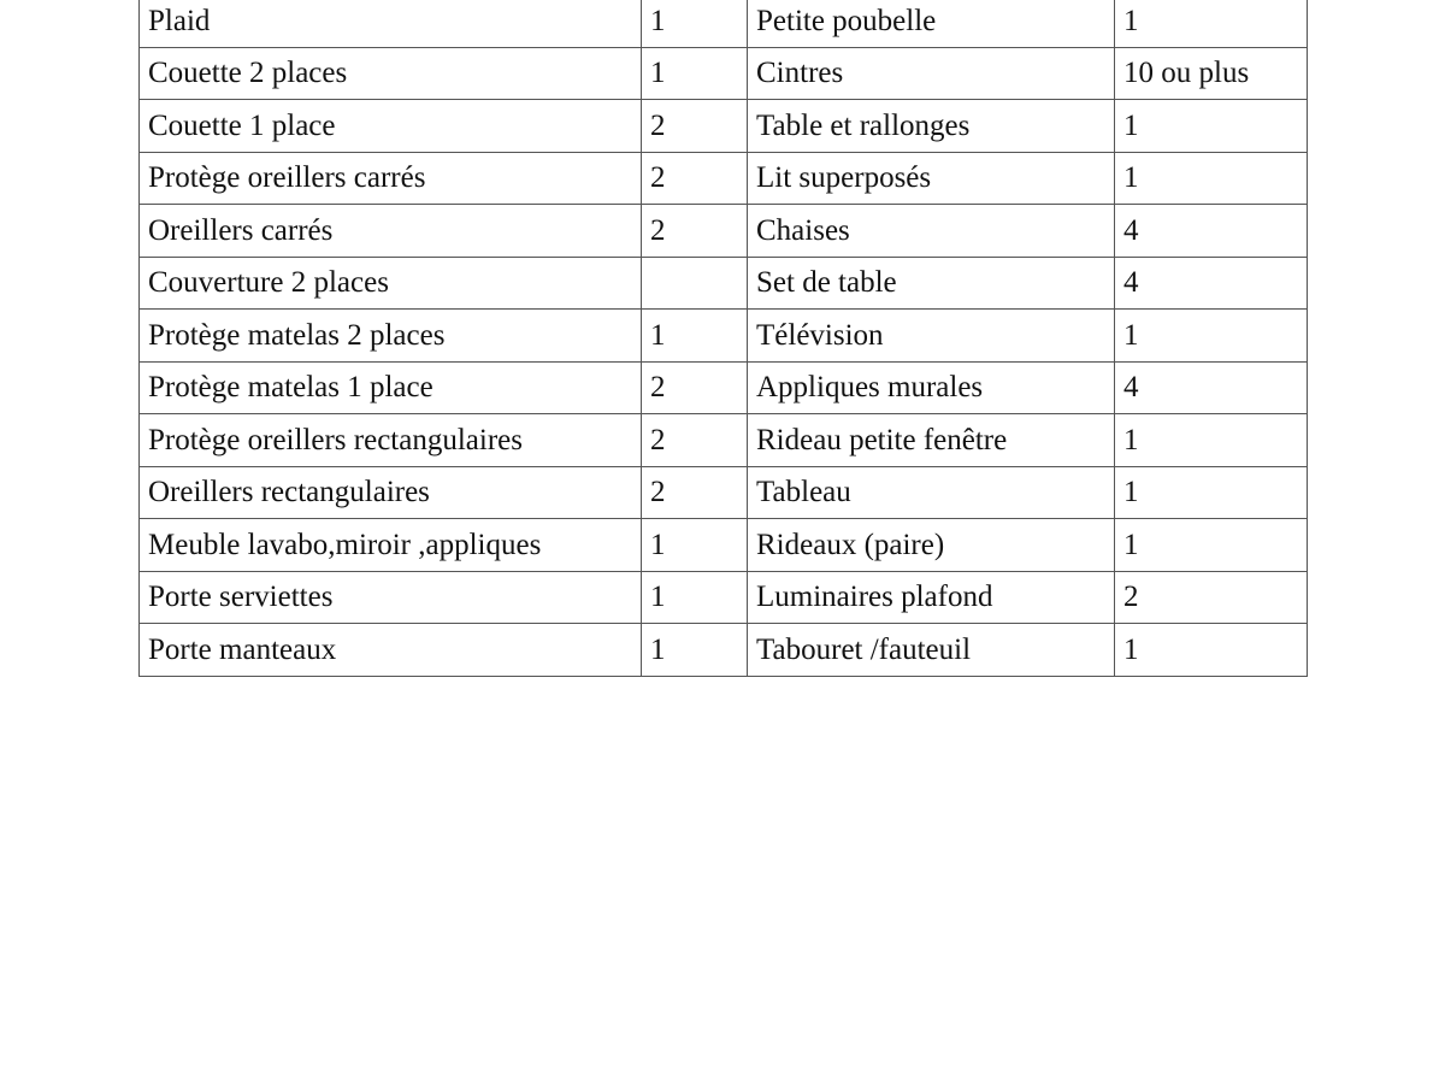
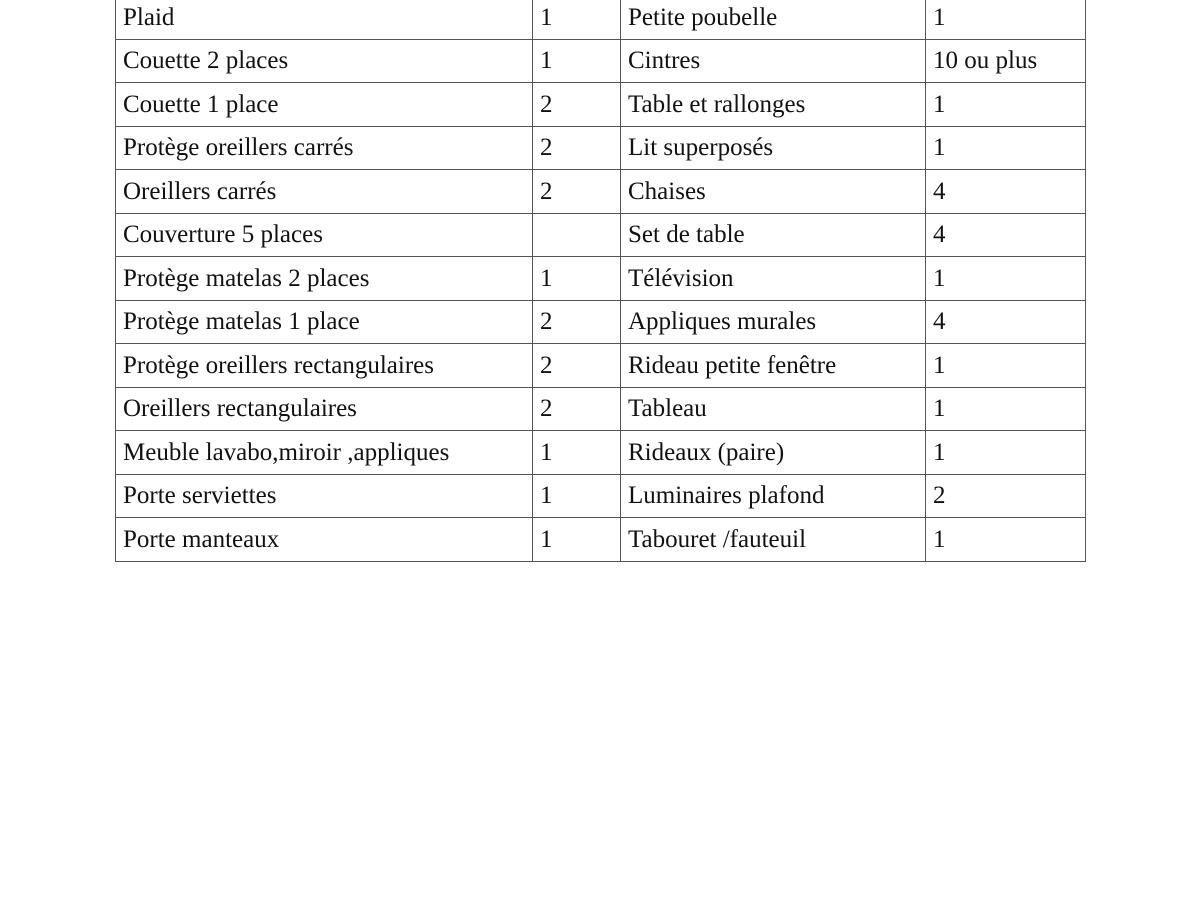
  Plaid	1	Petite poubelle	1
  Couette 2 places	1	Cintres	10 ou plus
  Couette 1 place	2	Table et rallonges	1
  Protège oreillers carrés	2	Lit superposés	1
  Oreillers carrés	2	Chaises	4
- Couverture 2 places		Set de table	4
+ Couverture 5 places		Set de table	4
  Protège matelas 2 places	1	Télévision	1
  Protège matelas 1 place	2	Appliques murales	4
  Protège oreillers rectangulaires	2	Rideau petite fenêtre	1
  Oreillers rectangulaires	2	Tableau	1
  Meuble lavabo,miroir ,appliques	1	Rideaux (paire)	1
  Porte serviettes	1	Luminaires plafond	2
  Porte manteaux	1	Tabouret /fauteuil	1
